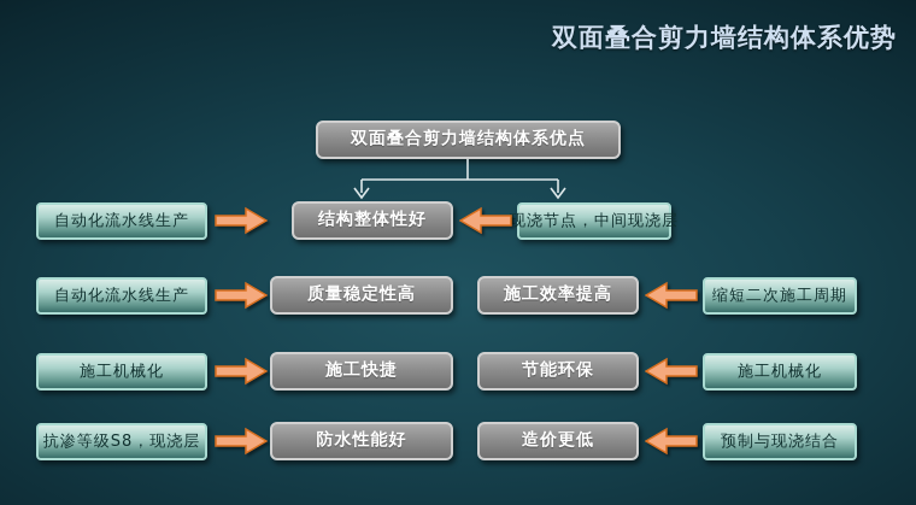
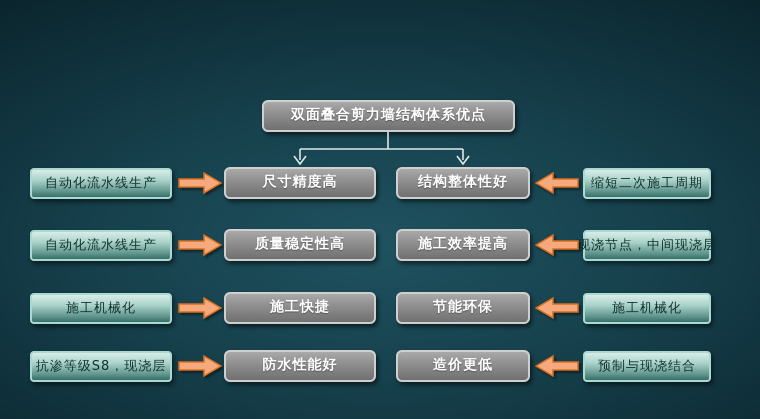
- 双面叠合剪力墙结构体系优势
  双面叠合剪力墙结构体系优点
  自动化流水线生产
+ 尺寸精度高
  结构整体性好
- 现浇节点，中间现浇层
+ 缩短二次施工周期
  自动化流水线生产
  质量稳定性高
  施工效率提高
- 缩短二次施工周期
+ 现浇节点，中间现浇层
  施工机械化
  施工快捷
  节能环保
  施工机械化
  抗渗等级S8，现浇层
  防水性能好
  造价更低
  预制与现浇结合
